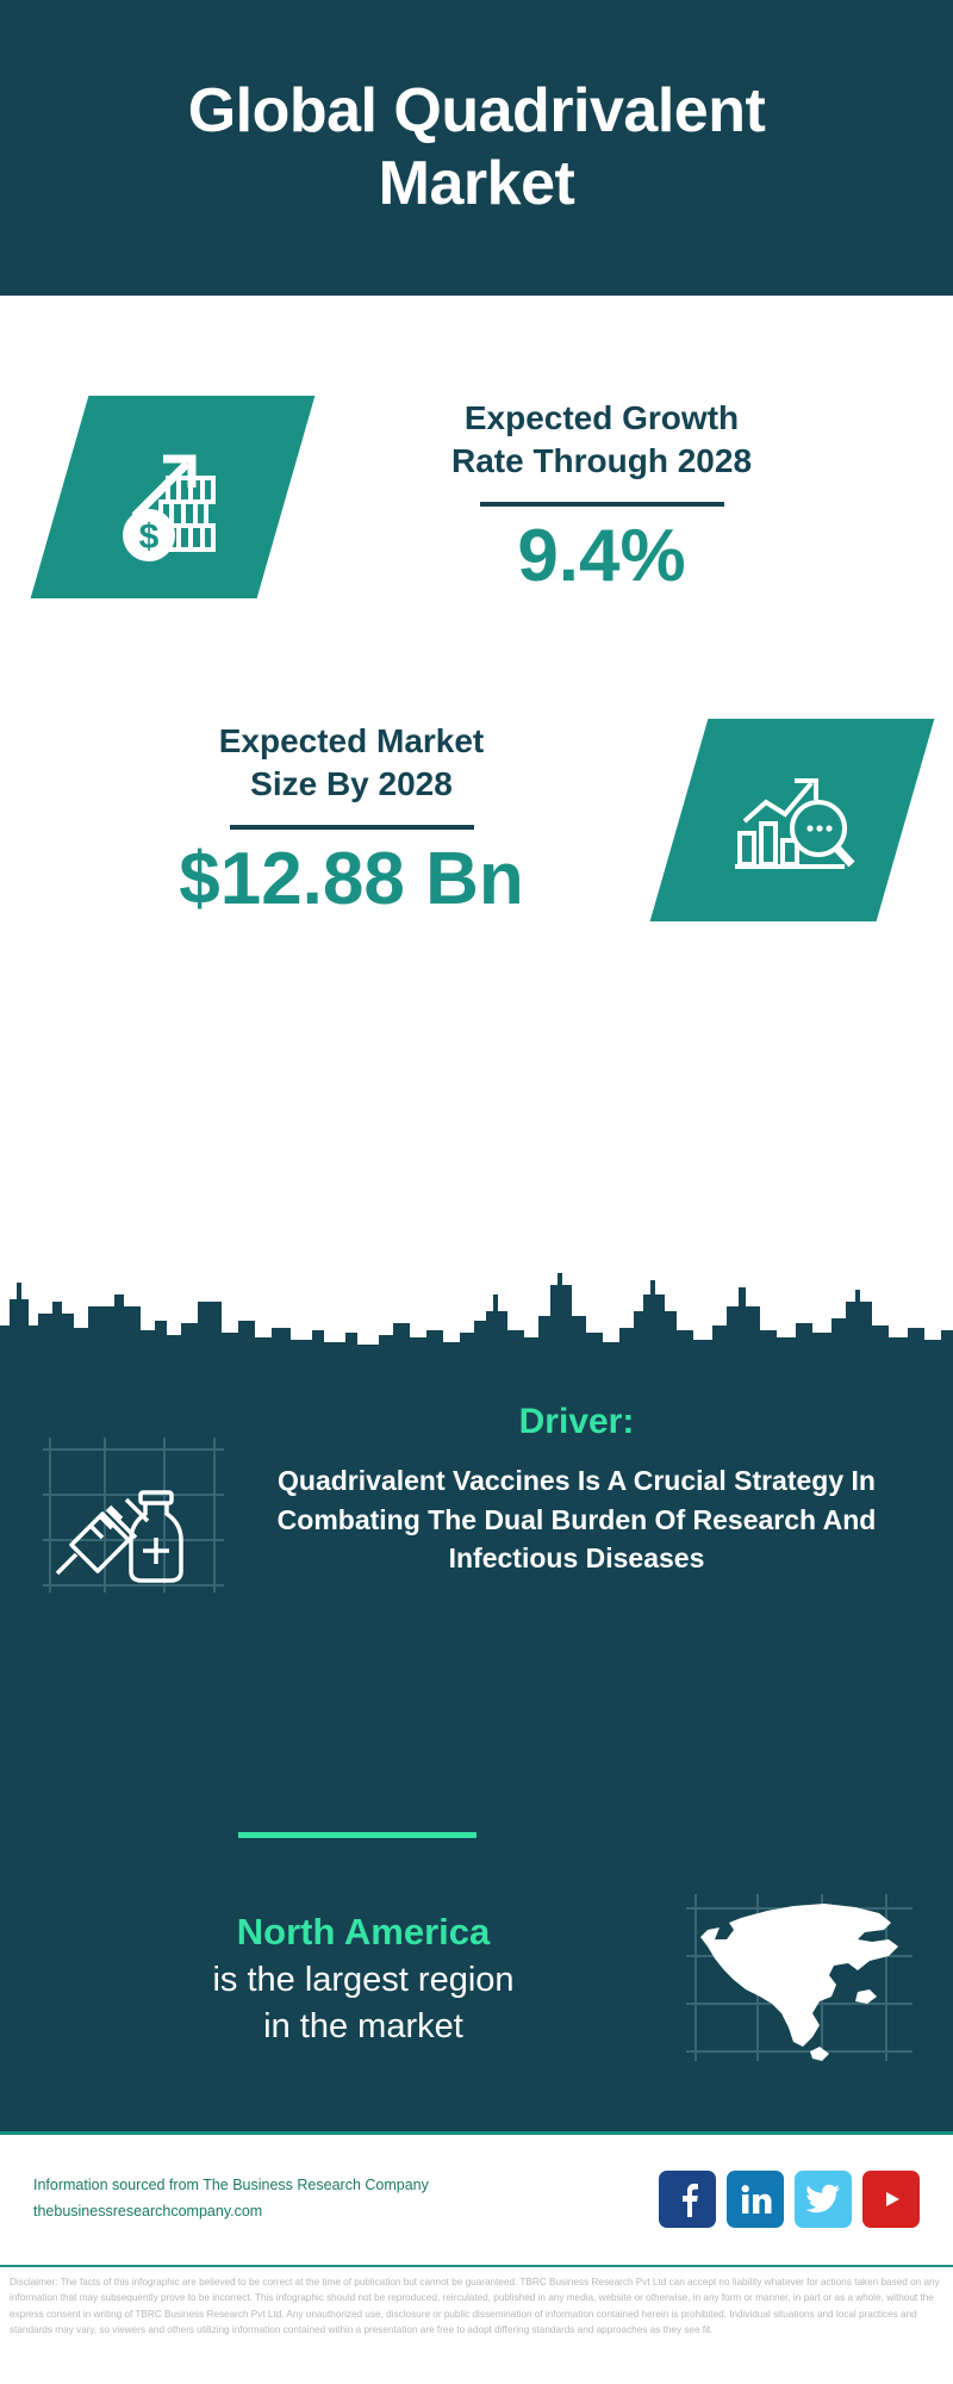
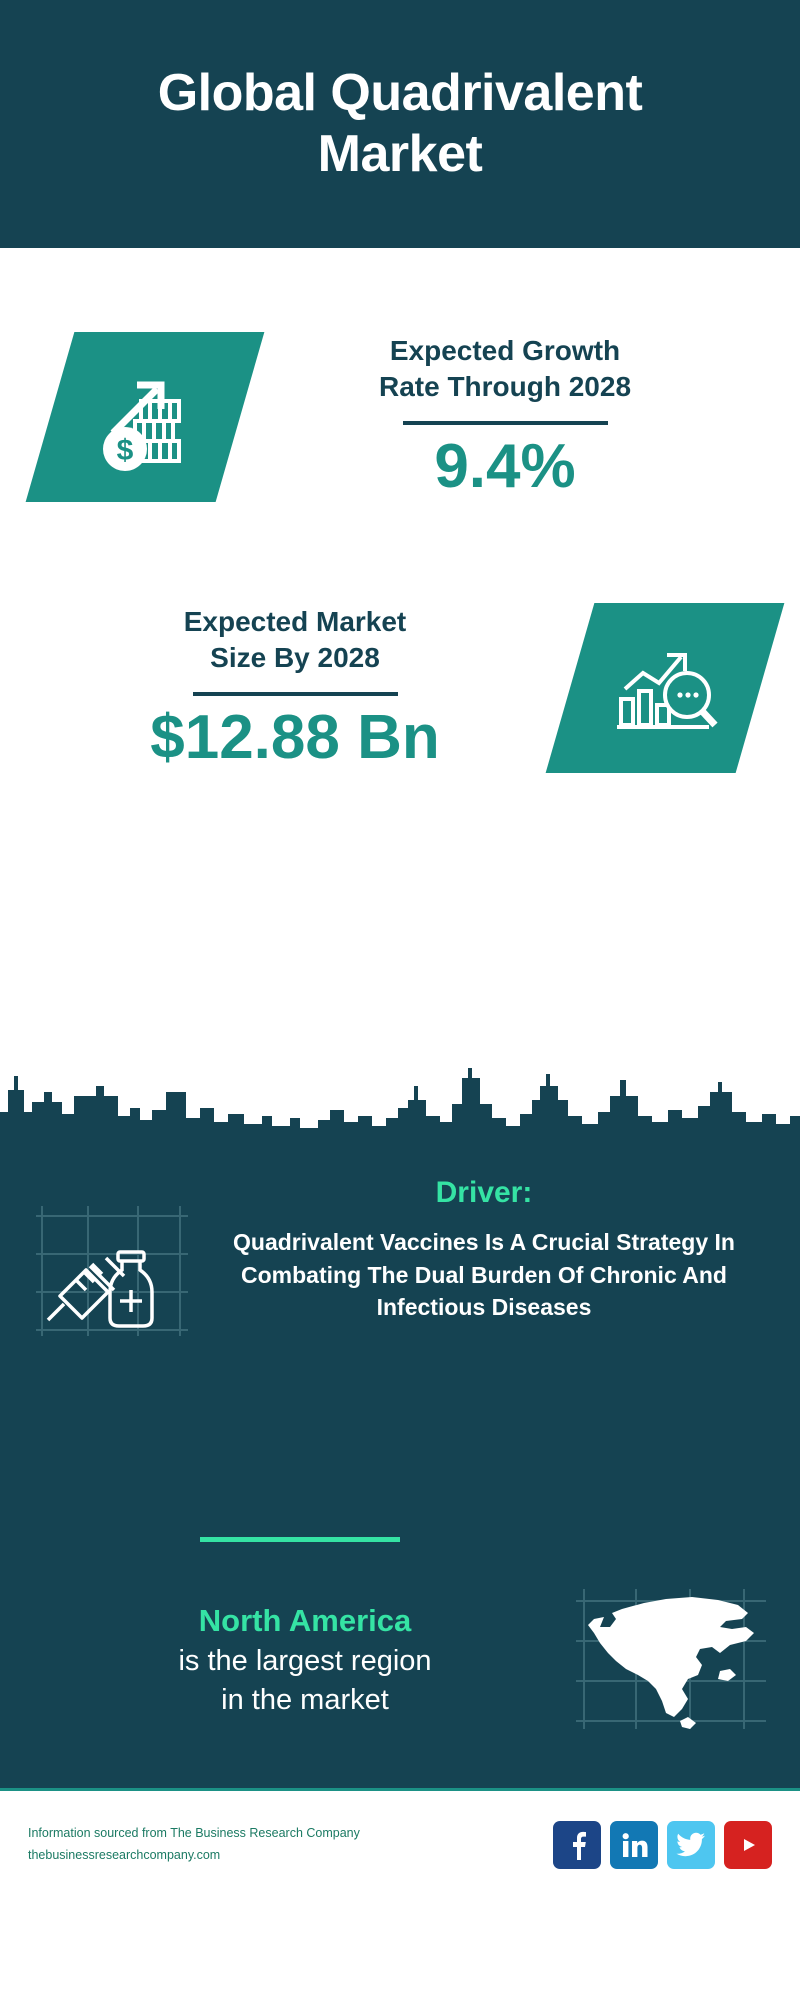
  Global Quadrivalent Market
  Expected Growth
  Rate Through 2028
  9.4%
  Expected Market
  Size By 2028
  $12.88 Bn
  Driver:
- Quadrivalent Vaccines Is A Crucial Strategy In Combating The Dual Burden Of Research And Infectious Diseases
+ Quadrivalent Vaccines Is A Crucial Strategy In Combating The Dual Burden Of Chronic And Infectious Diseases
  North America
  is the largest region
  in the market
  Information sourced from The Business Research Company
  thebusinessresearchcompany.com
- Disclaimer: The facts of this infographic are believed to be correct at the time of publication but cannot be guaranteed. TBRC Business Research Pvt Ltd can accept no liability whatever for actions taken based on any information that may subsequently prove to be incorrect. This infographic should not be reproduced, reirculated, published in any media, website or otherwise, in any form or manner, in part or as a whole, without the express consent in writing of TBRC Business Research Pvt Ltd. Any unauthorized use, disclosure or public dissemination of information contained herein is prohibited. Individual situations and local practices and standards may vary, so viewers and others utilizing information contained within a presentation are free to adopt differing standards and approaches as they see fit.
